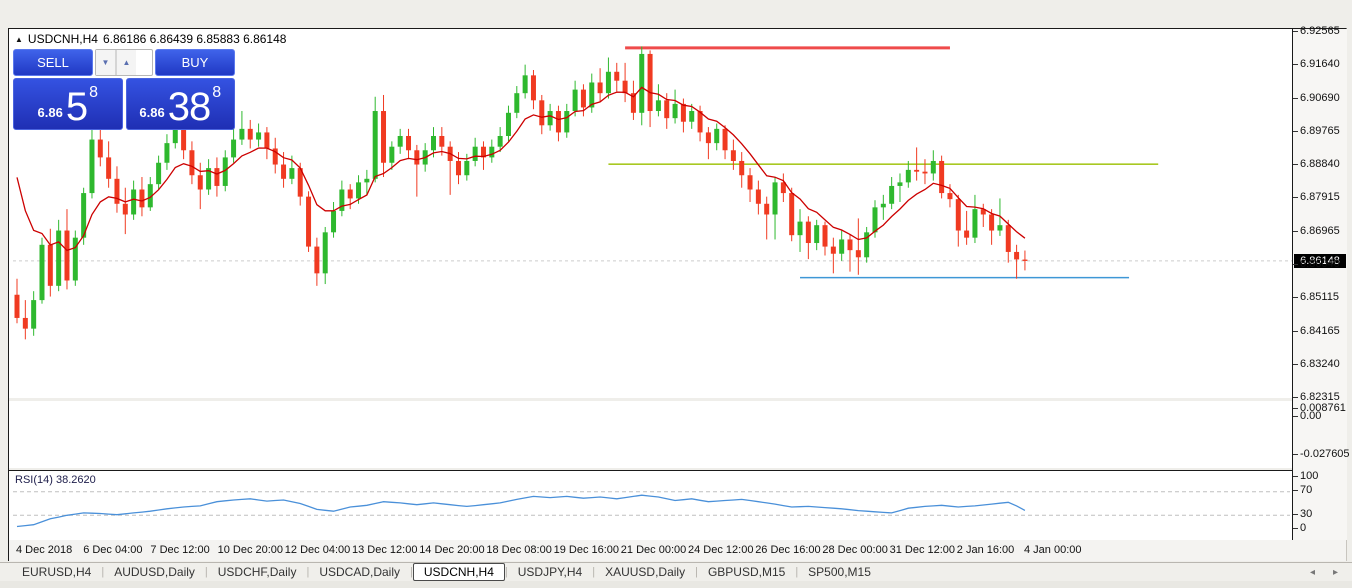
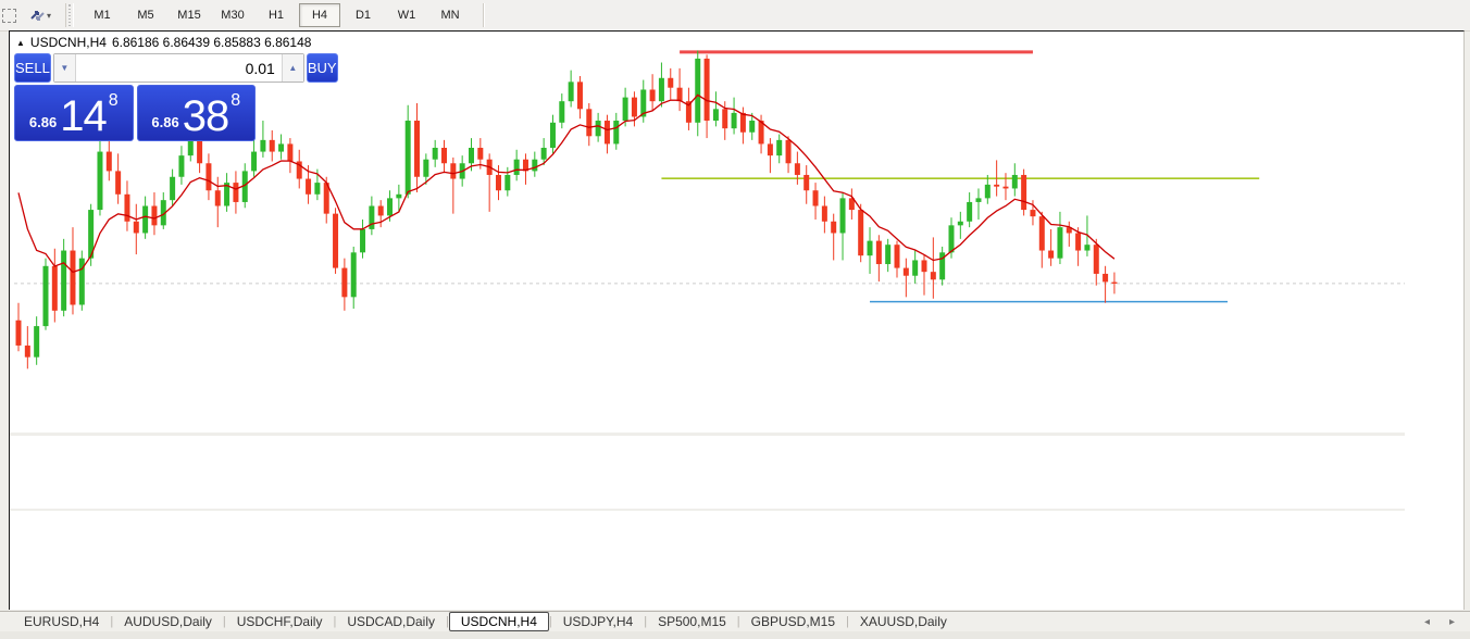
+ ▾
+ M1
+ M5
+ M15
+ M30
+ H1
+ H4
+ D1
+ W1
+ MN
  ▲
  USDCNH,H4
  6.86186 6.86439 6.85883 6.86148
  SELL
  ▼
+ 0.01
  ▲
  BUY
  6.86
- 5
+ 14
  8
  6.86
  38
  8
- RSI(14) 38.2620
- 6.92565
- 6.91640
- 6.90690
- 6.89765
- 6.88840
- 6.87915
- 6.86965
- 6.86040
- 6.85115
- 6.84165
- 6.83240
- 6.82315
- 0.008761
- 0.00
- -0.027605
- 100
- 70
- 30
- 0
- 4 Dec 2018
- 6 Dec 04:00
- 7 Dec 12:00
- 10 Dec 20:00
- 12 Dec 04:00
- 13 Dec 12:00
- 14 Dec 20:00
- 18 Dec 08:00
- 19 Dec 16:00
- 21 Dec 00:00
- 24 Dec 12:00
- 26 Dec 16:00
- 28 Dec 00:00
- 31 Dec 12:00
- 2 Jan 16:00
- 4 Jan 00:00
  EURUSD,H4
  |
  AUDUSD,Daily
  |
  USDCHF,Daily
  |
  USDCAD,Daily
  |
  USDCNH,H4
  |
  USDJPY,H4
  |
- XAUUSD,Daily
+ SP500,M15
  |
  GBPUSD,M15
  |
- SP500,M15
+ XAUUSD,Daily
  ◂
  ▸
